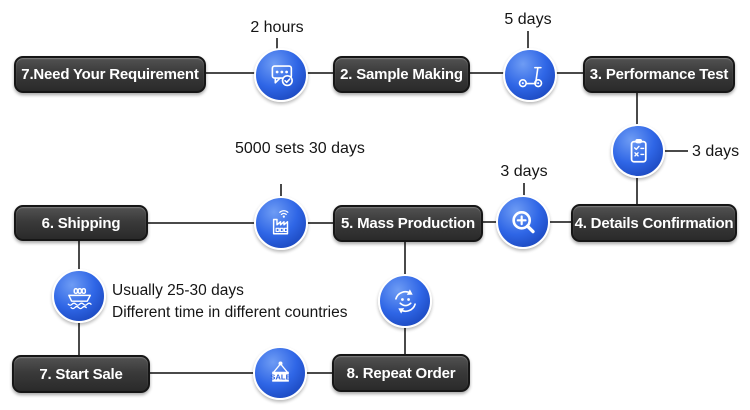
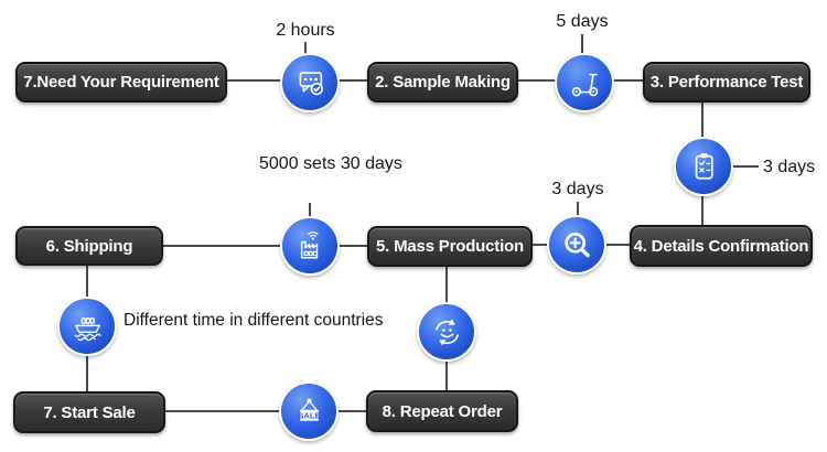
  7.Need Your Requirement
  2. Sample Making
  3. Performance Test
  4. Details Confirmation
  5. Mass Production
  6. Shipping
  7. Start Sale
  8. Repeat Order
  SALE
  2 hours
  5 days
  3 days
  3 days
  5000 sets 30 days
- Usually 25-30 days
  Different time in different countries
